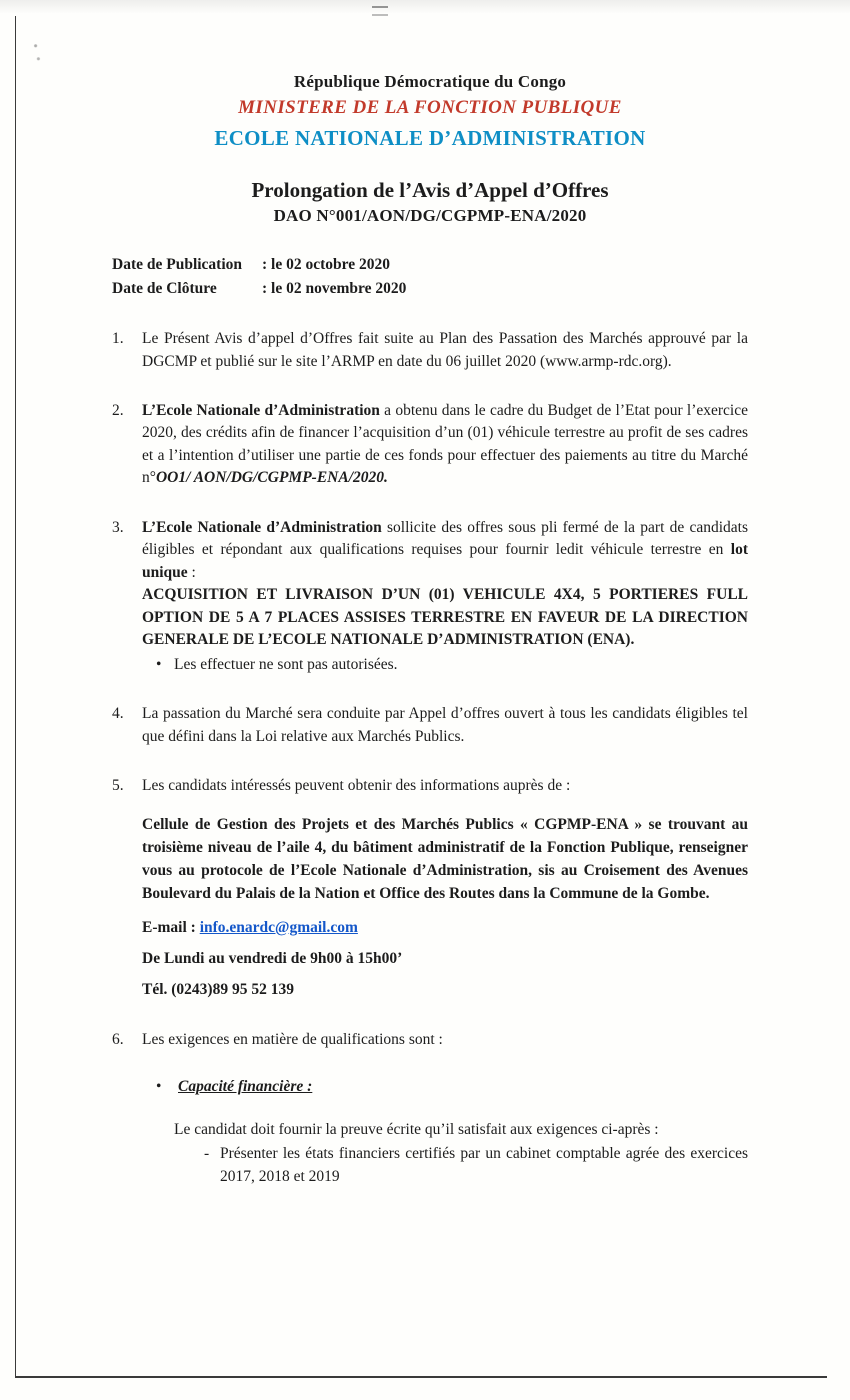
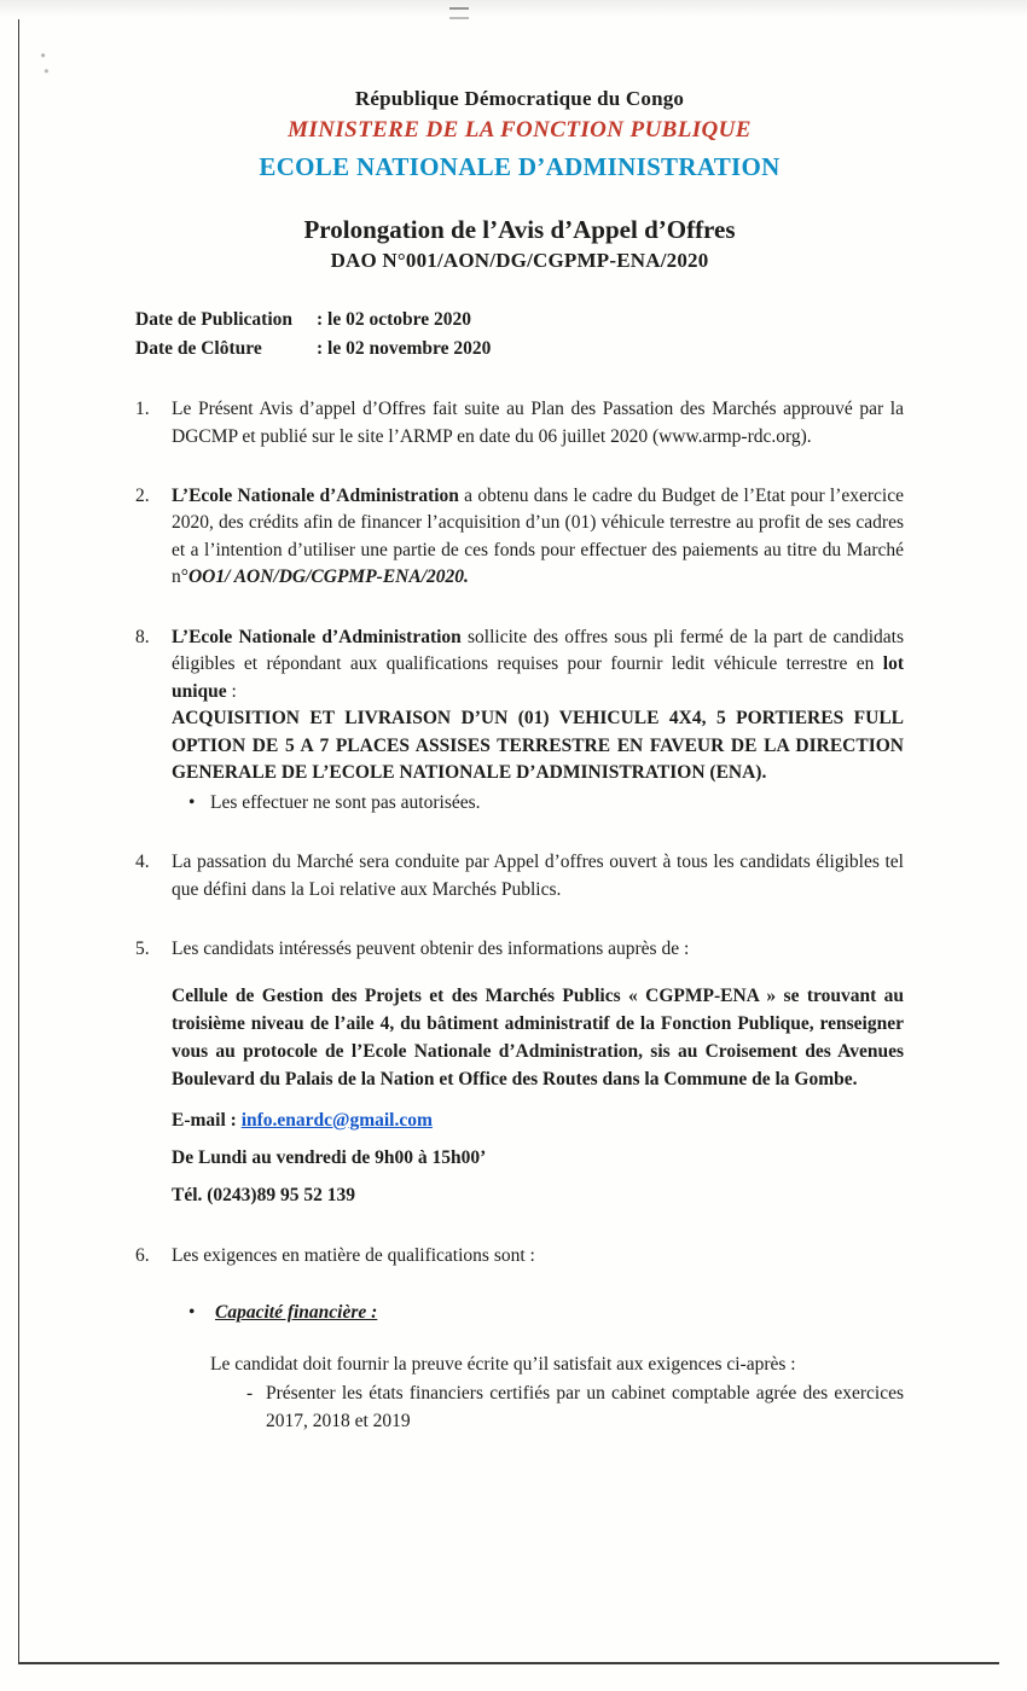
  République Démocratique du Congo
  MINISTERE DE LA FONCTION PUBLIQUE
  ECOLE NATIONALE D’ADMINISTRATION
  Prolongation de l’Avis d’Appel d’Offres
  DAO N°001/AON/DG/CGPMP-ENA/2020
  Date de Publication
  : le 02 octobre 2020
  Date de Clôture
  : le 02 novembre 2020
  1.
  Le Présent Avis d’appel d’Offres fait suite au Plan des Passation des Marchés approuvé par la DGCMP et publié sur le site l’ARMP en date du 06 juillet 2020 (www.armp-rdc.org).
  2.
  L’Ecole Nationale d’Administration a obtenu dans le cadre du Budget de l’Etat pour l’exercice 2020, des crédits afin de financer l’acquisition d’un (01) véhicule terrestre au profit de ses cadres et a l’intention d’utiliser une partie de ces fonds pour effectuer des paiements au titre du Marché n°OO1/ AON/DG/CGPMP-ENA/2020.
- 3.
+ 8.
  L’Ecole Nationale d’Administration sollicite des offres sous pli fermé de la part de candidats éligibles et répondant aux qualifications requises pour fournir ledit véhicule terrestre en lot unique :
  ACQUISITION ET LIVRAISON D’UN (01) VEHICULE 4X4, 5 PORTIERES FULL OPTION DE 5 A 7 PLACES ASSISES TERRESTRE EN FAVEUR DE LA DIRECTION GENERALE DE L’ECOLE NATIONALE D’ADMINISTRATION (ENA).
  •
  Les effectuer ne sont pas autorisées.
  4.
  La passation du Marché sera conduite par Appel d’offres ouvert à tous les candidats éligibles tel que défini dans la Loi relative aux Marchés Publics.
  5.
  Les candidats intéressés peuvent obtenir des informations auprès de :
  Cellule de Gestion des Projets et des Marchés Publics « CGPMP-ENA » se trouvant au troisième niveau de l’aile 4, du bâtiment administratif de la Fonction Publique, renseigner vous au protocole de l’Ecole Nationale d’Administration, sis au Croisement des Avenues Boulevard du Palais de la Nation et Office des Routes dans la Commune de la Gombe.
  E-mail : info.enardc@gmail.com
  De Lundi au vendredi de 9h00 à 15h00’
  Tél. (0243)89 95 52 139
  6.
  Les exigences en matière de qualifications sont :
  •
  Capacité financière :
  Le candidat doit fournir la preuve écrite qu’il satisfait aux exigences ci-après :
  -
  Présenter les états financiers certifiés par un cabinet comptable agrée des exercices 2017, 2018 et 2019
